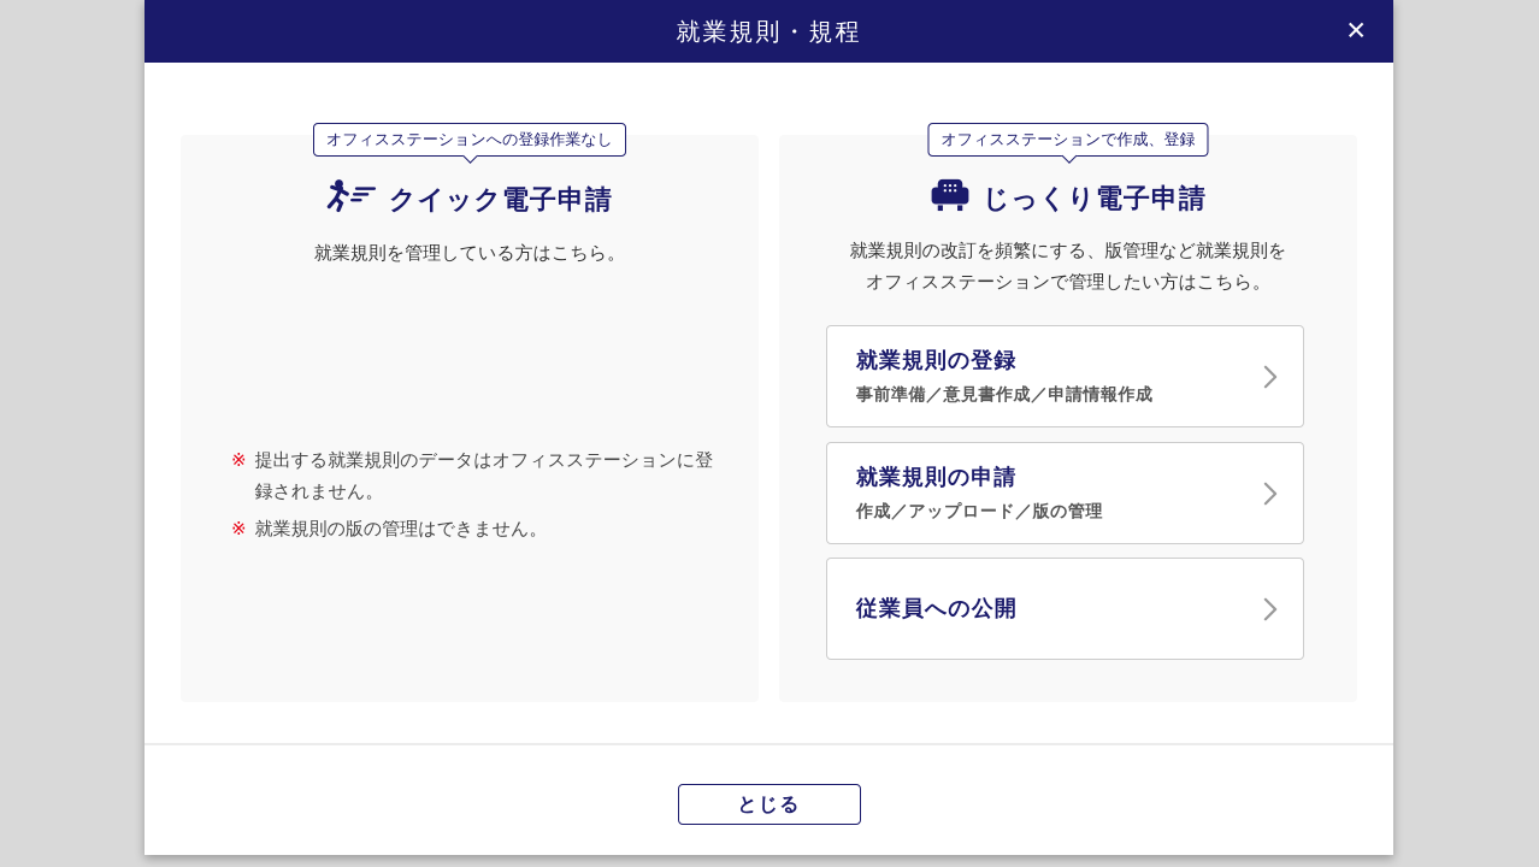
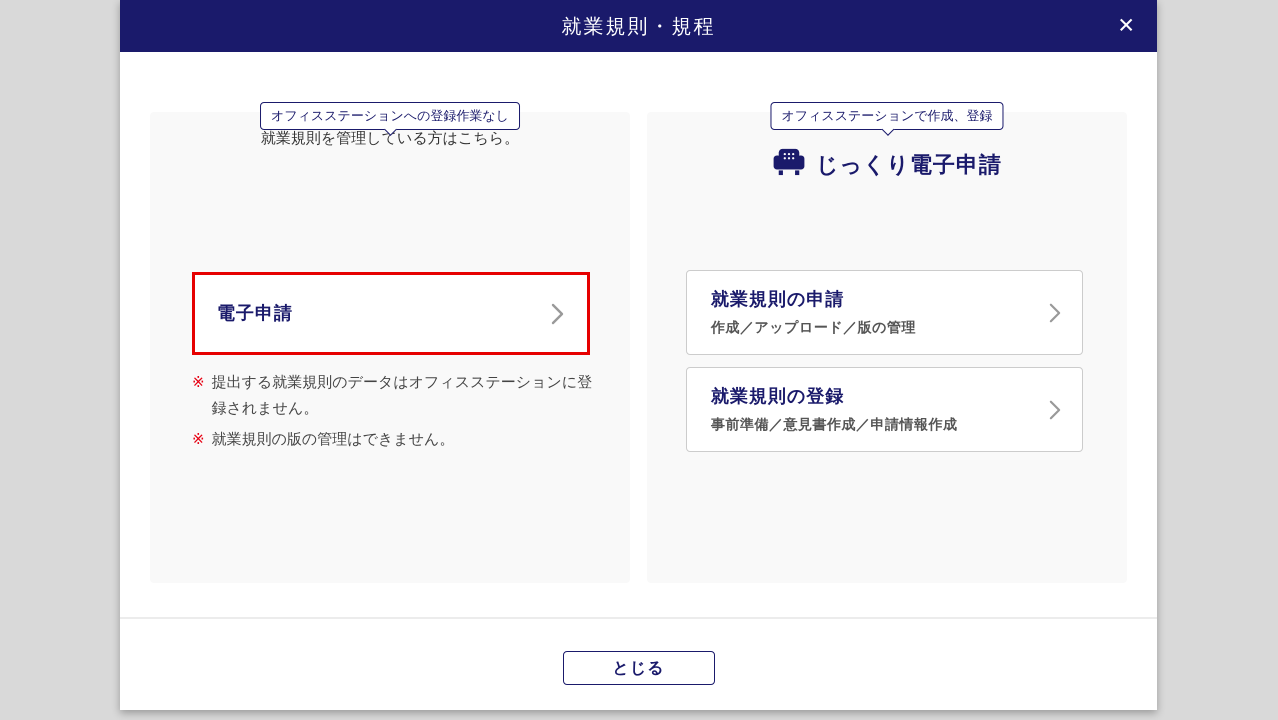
  就業規則・規程
  ✕
  オフィスステーションへの登録作業なし
- クイック電子申請
  就業規則を管理している方はこちら。
+ 電子申請
  ※
  提出する就業規則のデータはオフィスステーションに登録されません。
  ※
  就業規則の版の管理はできません。
  オフィスステーションで作成、登録
  じっくり電子申請
- 就業規則の改訂を頻繁にする、版管理など就業規則を
- オフィスステーションで管理したい方はこちら。
- 就業規則の登録
+ 就業規則の申請
- 事前準備／意見書作成／申請情報作成
+ 作成／アップロード／版の管理
- 就業規則の申請
+ 就業規則の登録
- 作成／アップロード／版の管理
+ 事前準備／意見書作成／申請情報作成
- 従業員への公開
  とじる
